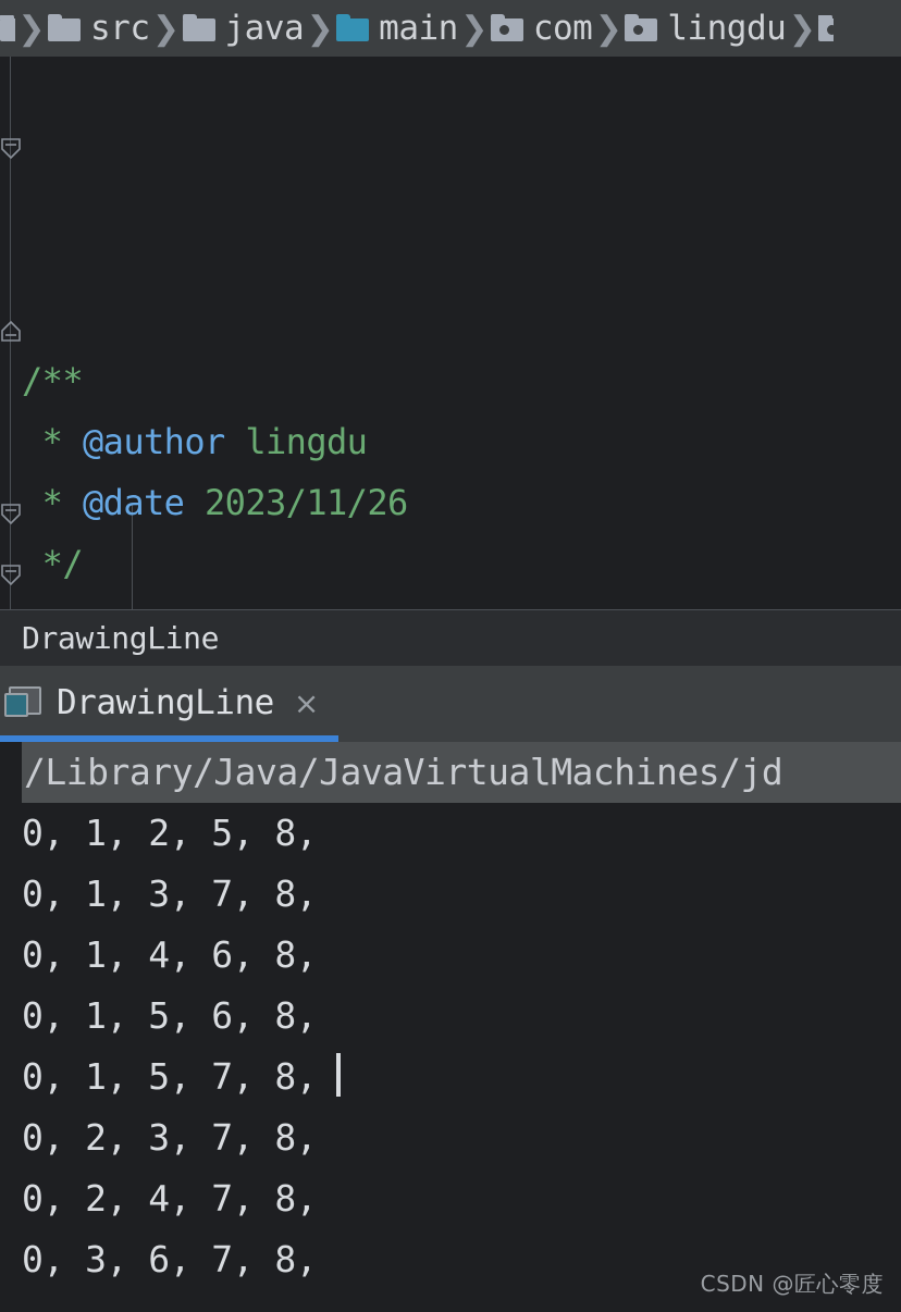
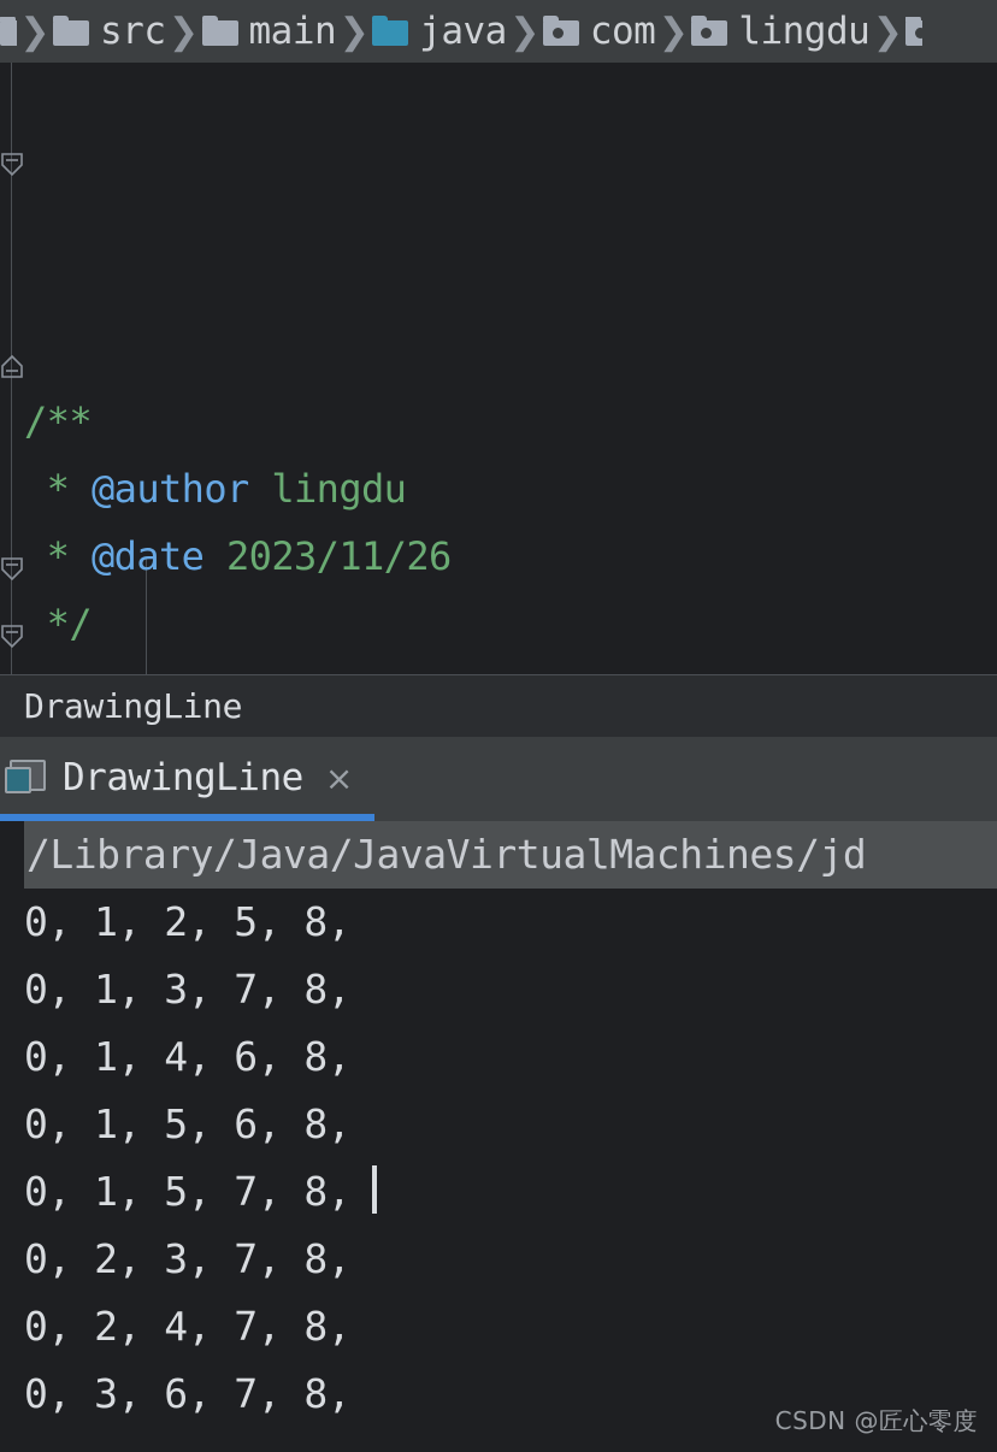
  ❯
  src
  ❯
- java
+ main
  ❯
- main
+ java
  ❯
  com
  ❯
  lingdu
  ❯
  /**
  * @author lingdu
  * @date 2023/11/26
  */
  DrawingLine
  DrawingLine
  ×
  /Library/Java/JavaVirtualMachines/jd
  0, 1, 2, 5, 8,
  0, 1, 3, 7, 8,
  0, 1, 4, 6, 8,
  0, 1, 5, 6, 8,
  0, 1, 5, 7, 8,
  0, 2, 3, 7, 8,
  0, 2, 4, 7, 8,
  0, 3, 6, 7, 8,
  CSDN @匠心零度
